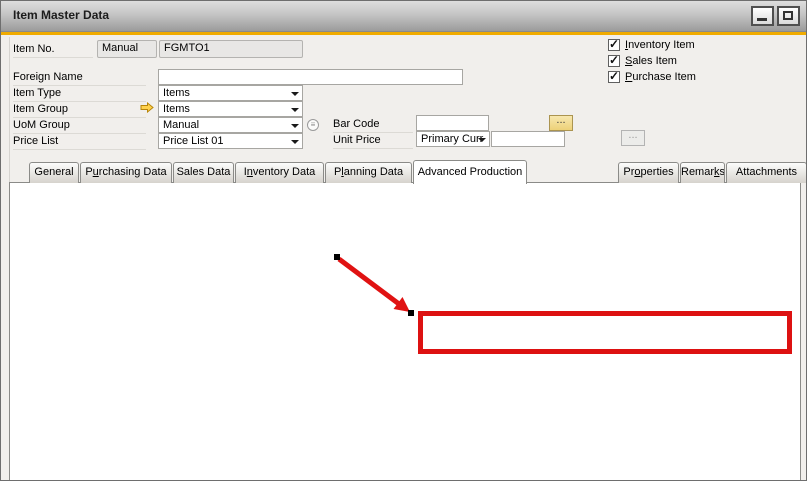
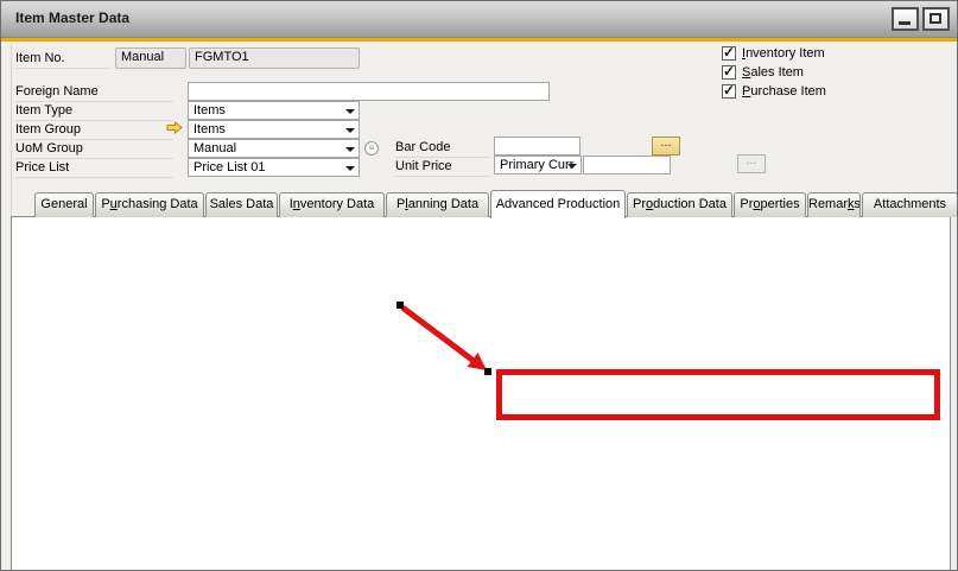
  Item Master Data
  Item No.
  Manual
  FGMTO1
  Inventory Item
  Sales Item
  Purchase Item
  Foreign Name
  Item Type
  Items
  Item Group
  Items
  UoM Group
  Manual
  ≡
  Bar Code
  ...
  Price List
  Price List 01
  Unit Price
  Primary Curr
  ...
  General
  Purchasing Data
  Sales Data
  Inventory Data
  Planning Data
  Advanced Production
+ Production Data
  Properties
  Remarks
  Attachments
